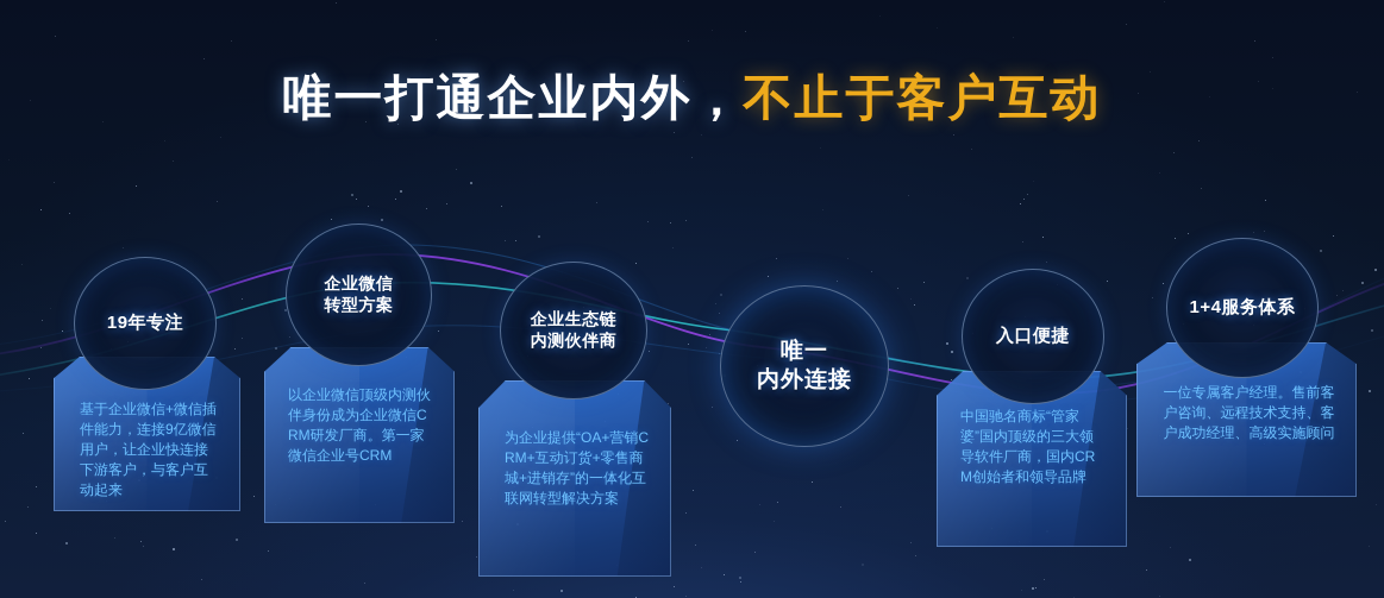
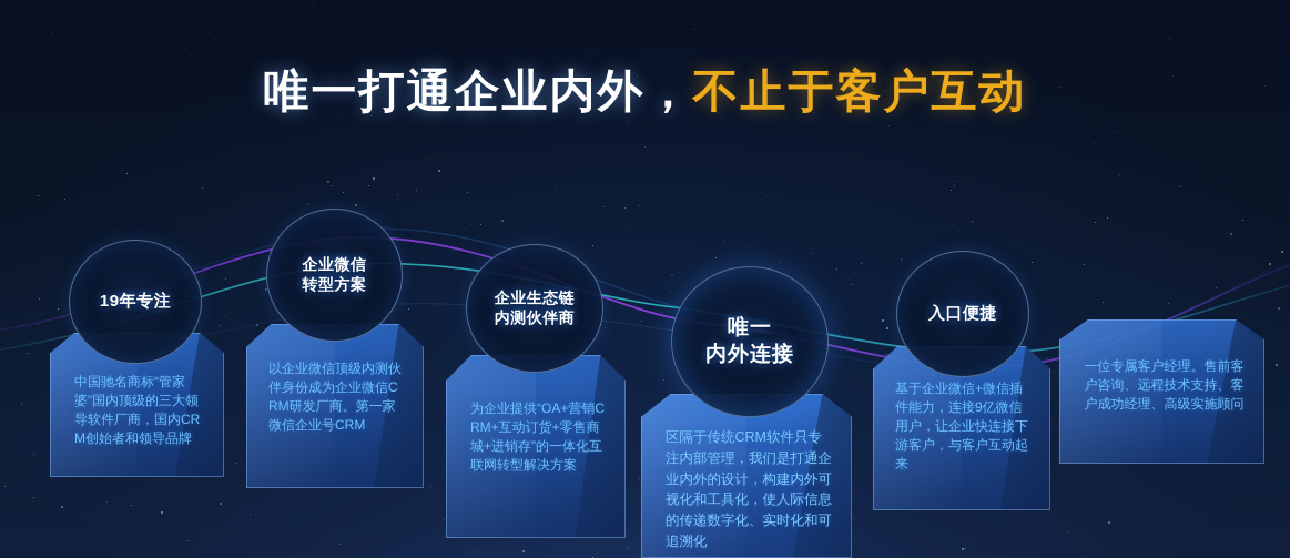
  唯一打通企业内外，不止于客户互动
- 基于企业微信+微信插件能力，连接9亿微信用户，让企业快连接下游客户，与客户互动起来
+ 中国驰名商标“管家婆”国内顶级的三大领导软件厂商，国内CRM创始者和领导品牌
  19年专注
  以企业微信顶级内测伙伴身份成为企业微信CRM研发厂商。第一家微信企业号CRM
  企业微信
  转型方案
  为企业提供“OA+营销CRM+互动订货+零售商城+进销存”的一体化互联网转型解决方案
  企业生态链
  内测伙伴商
+ 区隔于传统CRM软件只专注内部管理，我们是打通企业内外的设计，构建内外可视化和工具化，使人际信息的传递数字化、实时化和可追溯化
  唯一
  内外连接
- 中国驰名商标“管家婆”国内顶级的三大领导软件厂商，国内CRM创始者和领导品牌
+ 基于企业微信+微信插件能力，连接9亿微信用户，让企业快连接下游客户，与客户互动起来
  入口便捷
  一位专属客户经理。售前客户咨询、远程技术支持、客户成功经理、高级实施顾问
- 1+4服务体系
